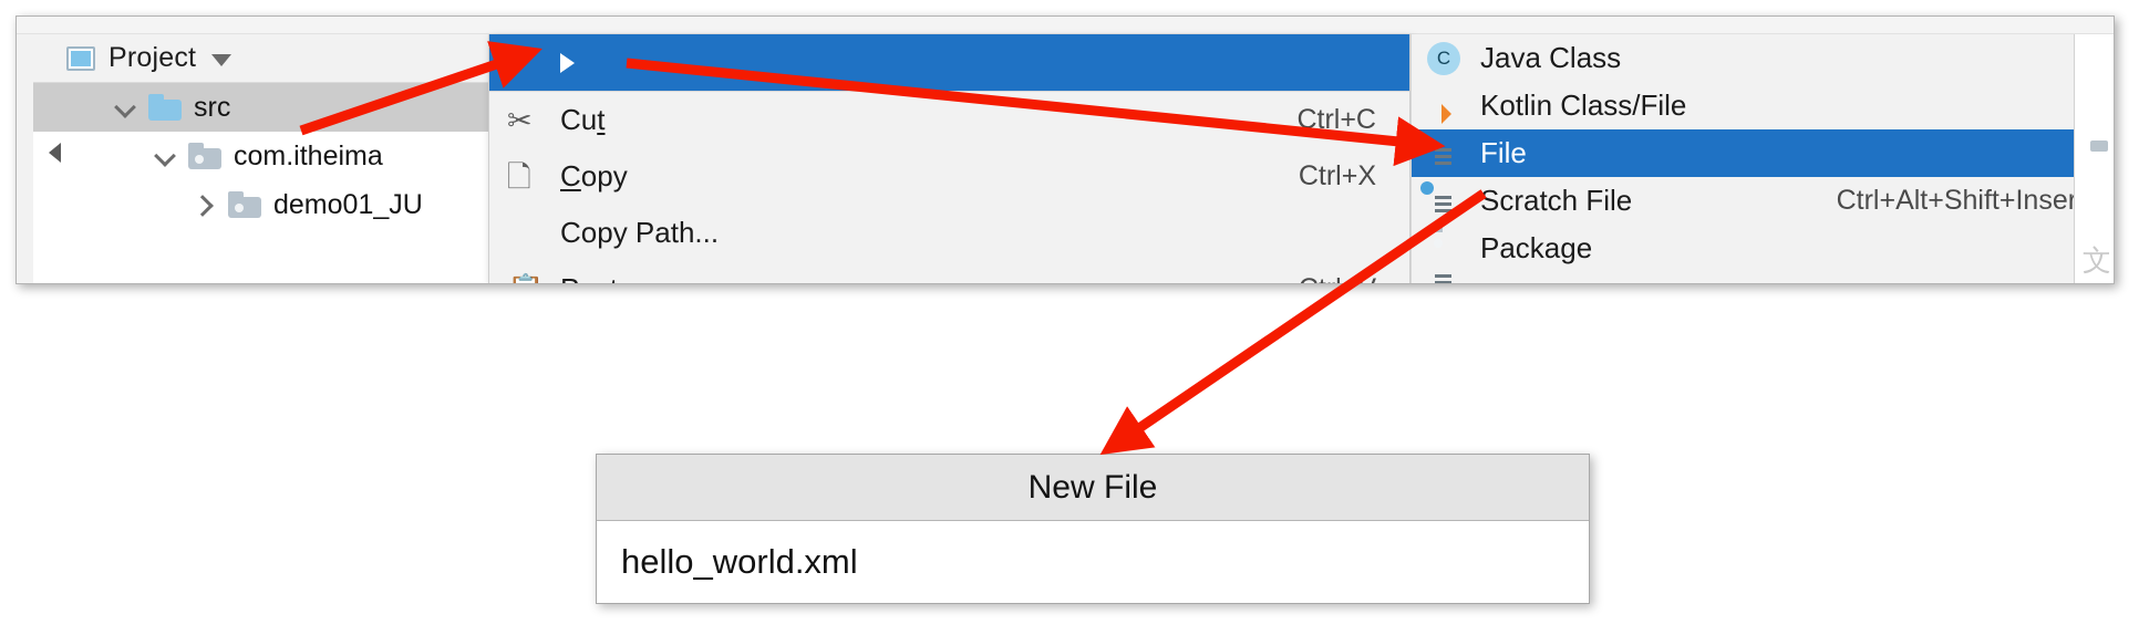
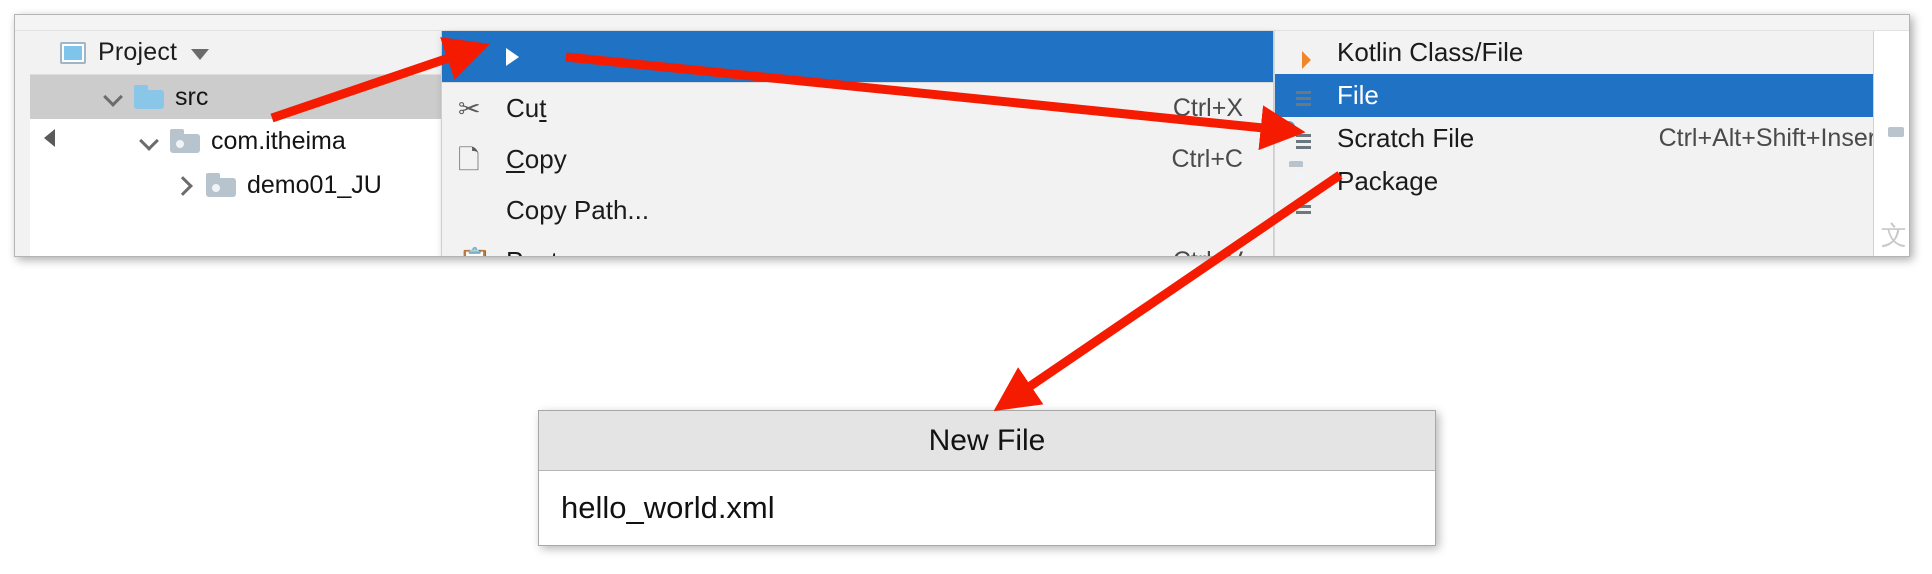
  Project
  src
  com.itheima
  demo01_JU
  ✂
  Cut
- Ctrl+C
+ Ctrl+X
  🗋
  Copy
- Ctrl+X
+ Ctrl+C
  Copy Path...
- C
- Java Class
  Kotlin Class/File
  File
  Scratch File
  Ctrl+Alt+Shift+Inser
  Package
  文
  New File
  hello_world.xml
